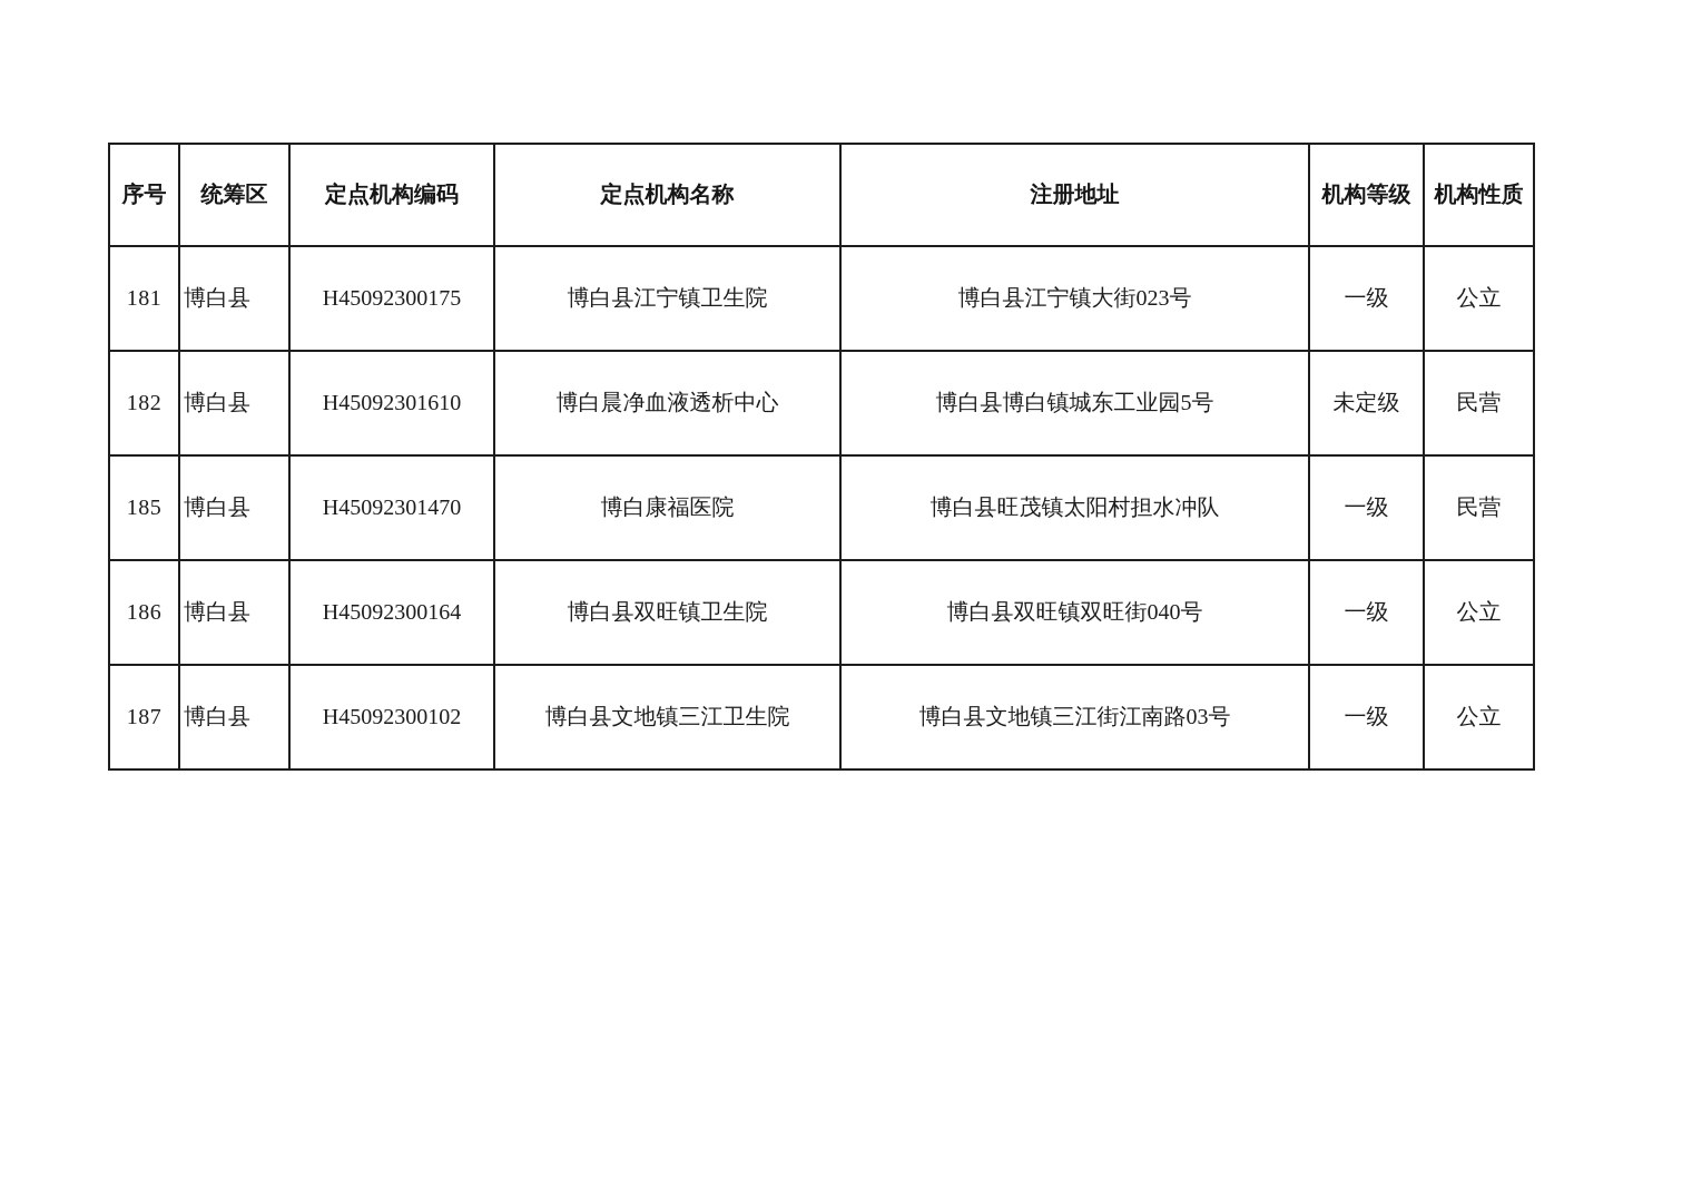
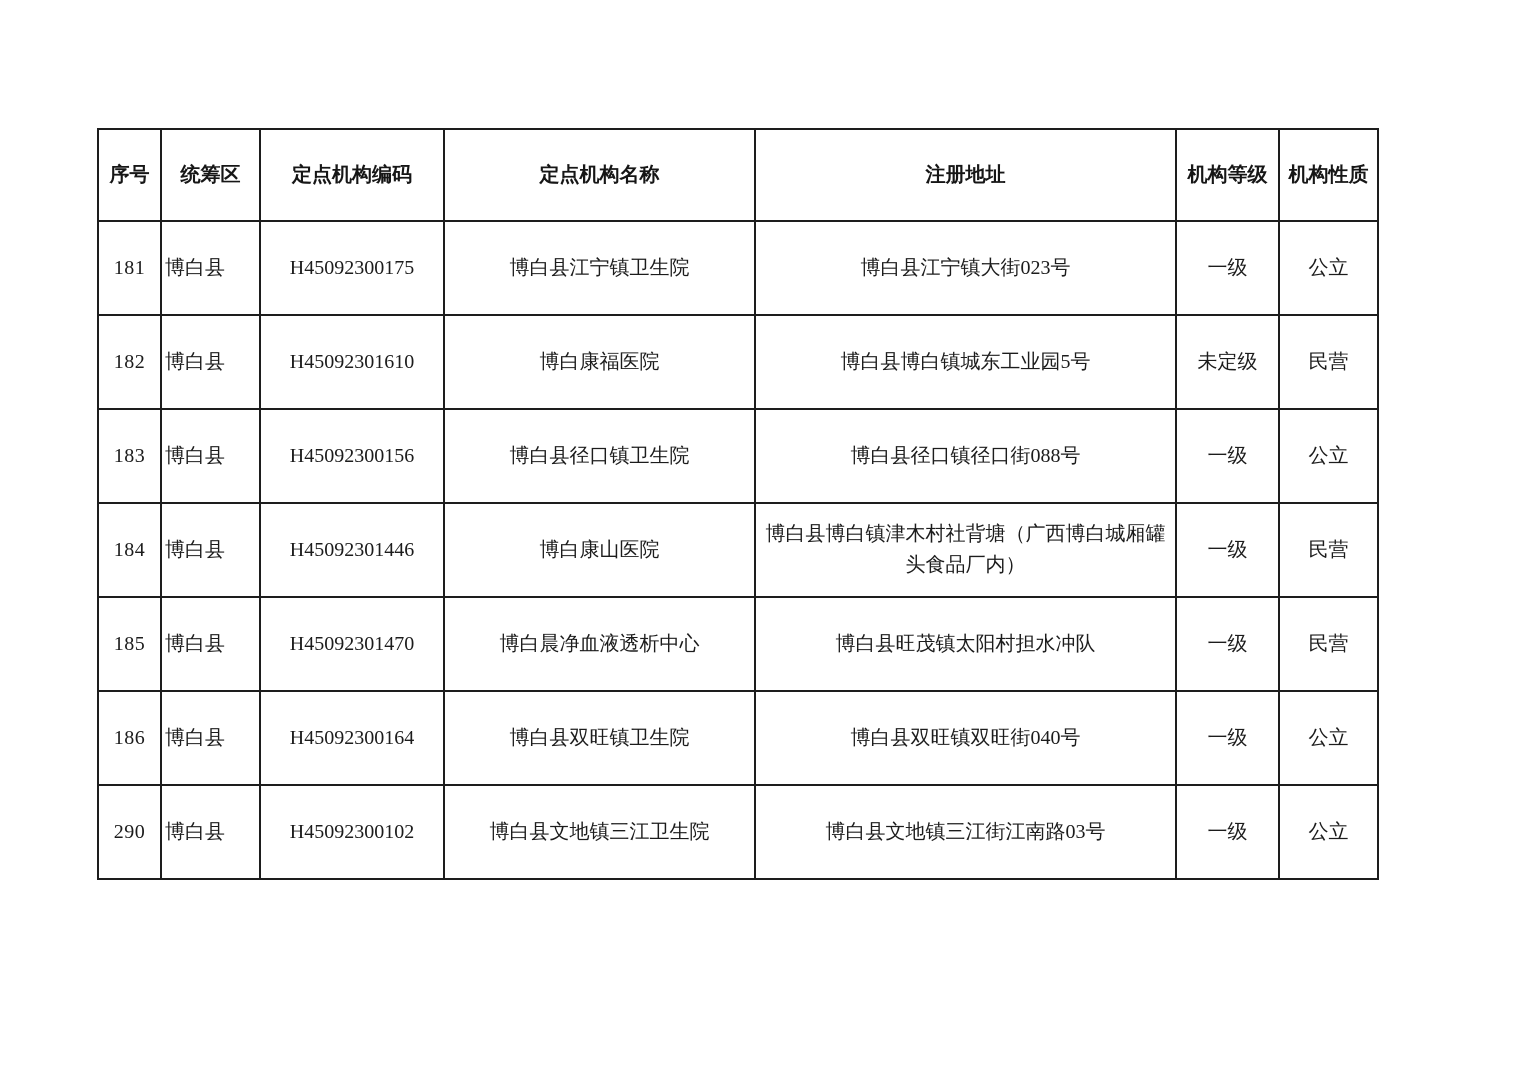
  序号	统筹区	定点机构编码	定点机构名称	注册地址	机构等级	机构性质
  181	博白县	H45092300175	博白县江宁镇卫生院	博白县江宁镇大街023号	一级	公立
- 182	博白县	H45092301610	博白晨净血液透析中心	博白县博白镇城东工业园5号	未定级	民营
+ 182	博白县	H45092301610	博白康福医院	博白县博白镇城东工业园5号	未定级	民营
+ 183	博白县	H45092300156	博白县径口镇卫生院	博白县径口镇径口街088号	一级	公立
+ 184	博白县	H45092301446	博白康山医院	博白县博白镇津木村社背塘（广西博白城厢罐头食品厂内）	一级	民营
- 185	博白县	H45092301470	博白康福医院	博白县旺茂镇太阳村担水冲队	一级	民营
+ 185	博白县	H45092301470	博白晨净血液透析中心	博白县旺茂镇太阳村担水冲队	一级	民营
  186	博白县	H45092300164	博白县双旺镇卫生院	博白县双旺镇双旺街040号	一级	公立
- 187	博白县	H45092300102	博白县文地镇三江卫生院	博白县文地镇三江街江南路03号	一级	公立
+ 290	博白县	H45092300102	博白县文地镇三江卫生院	博白县文地镇三江街江南路03号	一级	公立
